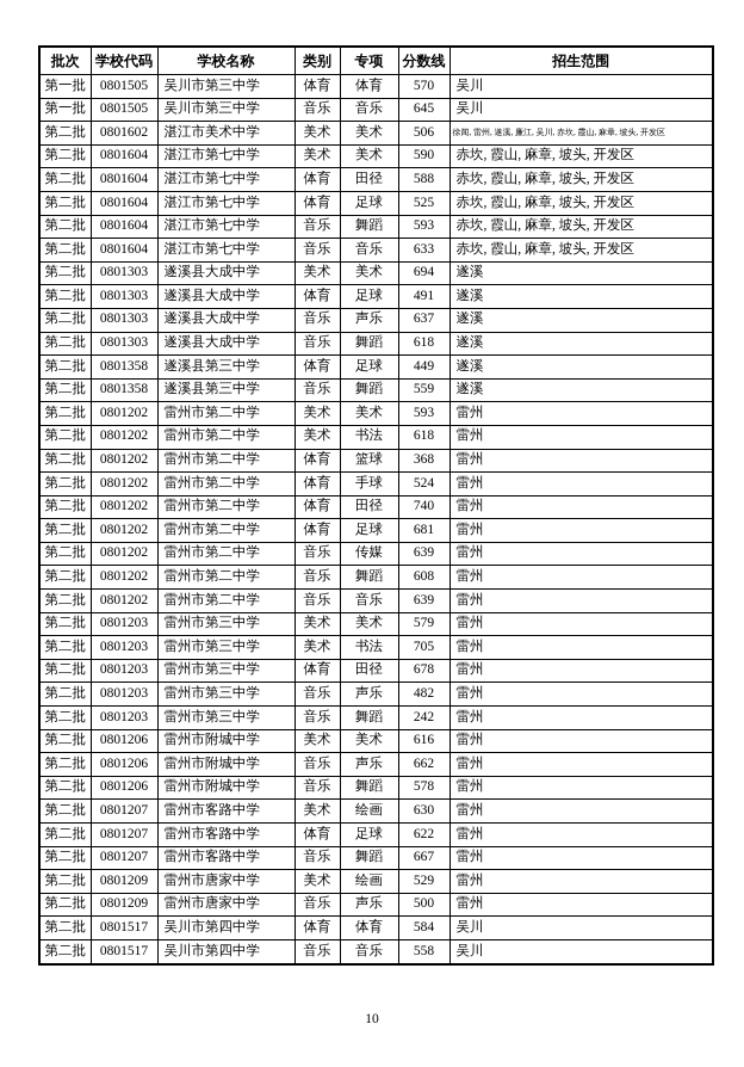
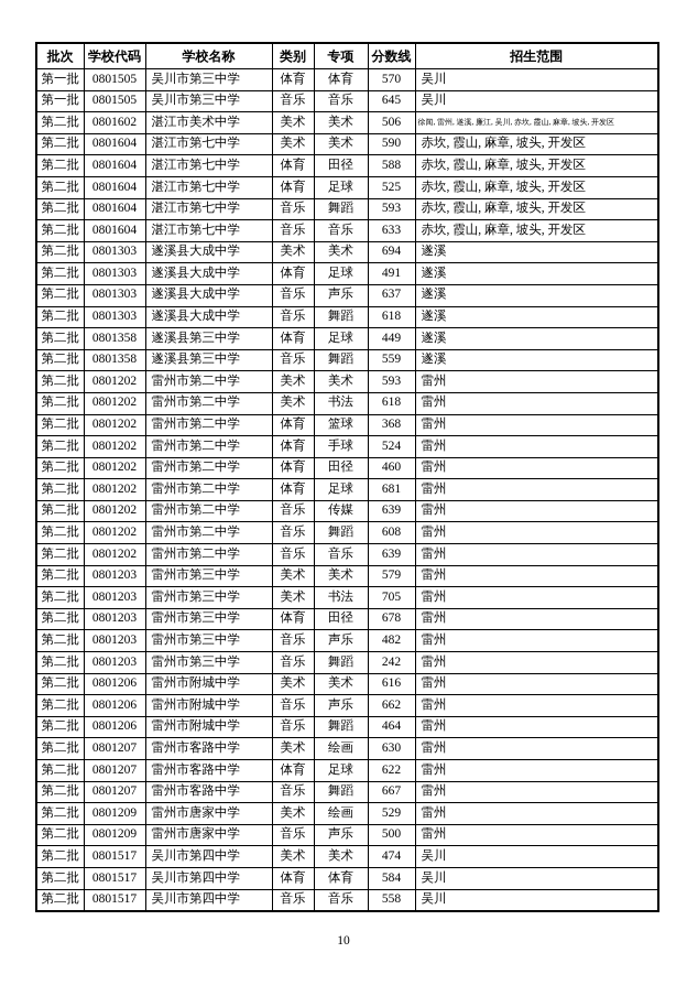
  批次	学校代码	学校名称	类别	专项	分数线	招生范围
  第一批	0801505	吴川市第三中学	体育	体育	570	吴川
  第一批	0801505	吴川市第三中学	音乐	音乐	645	吴川
  第二批	0801602	湛江市美术中学	美术	美术	506	徐闻, 雷州, 遂溪, 廉江, 吴川, 赤坎, 霞山, 麻章, 坡头, 开发区
  第二批	0801604	湛江市第七中学	美术	美术	590	赤坎, 霞山, 麻章, 坡头, 开发区
  第二批	0801604	湛江市第七中学	体育	田径	588	赤坎, 霞山, 麻章, 坡头, 开发区
  第二批	0801604	湛江市第七中学	体育	足球	525	赤坎, 霞山, 麻章, 坡头, 开发区
  第二批	0801604	湛江市第七中学	音乐	舞蹈	593	赤坎, 霞山, 麻章, 坡头, 开发区
  第二批	0801604	湛江市第七中学	音乐	音乐	633	赤坎, 霞山, 麻章, 坡头, 开发区
  第二批	0801303	遂溪县大成中学	美术	美术	694	遂溪
  第二批	0801303	遂溪县大成中学	体育	足球	491	遂溪
  第二批	0801303	遂溪县大成中学	音乐	声乐	637	遂溪
  第二批	0801303	遂溪县大成中学	音乐	舞蹈	618	遂溪
  第二批	0801358	遂溪县第三中学	体育	足球	449	遂溪
  第二批	0801358	遂溪县第三中学	音乐	舞蹈	559	遂溪
  第二批	0801202	雷州市第二中学	美术	美术	593	雷州
  第二批	0801202	雷州市第二中学	美术	书法	618	雷州
  第二批	0801202	雷州市第二中学	体育	篮球	368	雷州
  第二批	0801202	雷州市第二中学	体育	手球	524	雷州
- 第二批	0801202	雷州市第二中学	体育	田径	740	雷州
+ 第二批	0801202	雷州市第二中学	体育	田径	460	雷州
  第二批	0801202	雷州市第二中学	体育	足球	681	雷州
  第二批	0801202	雷州市第二中学	音乐	传媒	639	雷州
  第二批	0801202	雷州市第二中学	音乐	舞蹈	608	雷州
  第二批	0801202	雷州市第二中学	音乐	音乐	639	雷州
  第二批	0801203	雷州市第三中学	美术	美术	579	雷州
  第二批	0801203	雷州市第三中学	美术	书法	705	雷州
  第二批	0801203	雷州市第三中学	体育	田径	678	雷州
  第二批	0801203	雷州市第三中学	音乐	声乐	482	雷州
  第二批	0801203	雷州市第三中学	音乐	舞蹈	242	雷州
  第二批	0801206	雷州市附城中学	美术	美术	616	雷州
  第二批	0801206	雷州市附城中学	音乐	声乐	662	雷州
- 第二批	0801206	雷州市附城中学	音乐	舞蹈	578	雷州
+ 第二批	0801206	雷州市附城中学	音乐	舞蹈	464	雷州
  第二批	0801207	雷州市客路中学	美术	绘画	630	雷州
  第二批	0801207	雷州市客路中学	体育	足球	622	雷州
  第二批	0801207	雷州市客路中学	音乐	舞蹈	667	雷州
  第二批	0801209	雷州市唐家中学	美术	绘画	529	雷州
  第二批	0801209	雷州市唐家中学	音乐	声乐	500	雷州
+ 第二批	0801517	吴川市第四中学	美术	美术	474	吴川
  第二批	0801517	吴川市第四中学	体育	体育	584	吴川
  第二批	0801517	吴川市第四中学	音乐	音乐	558	吴川
  10
